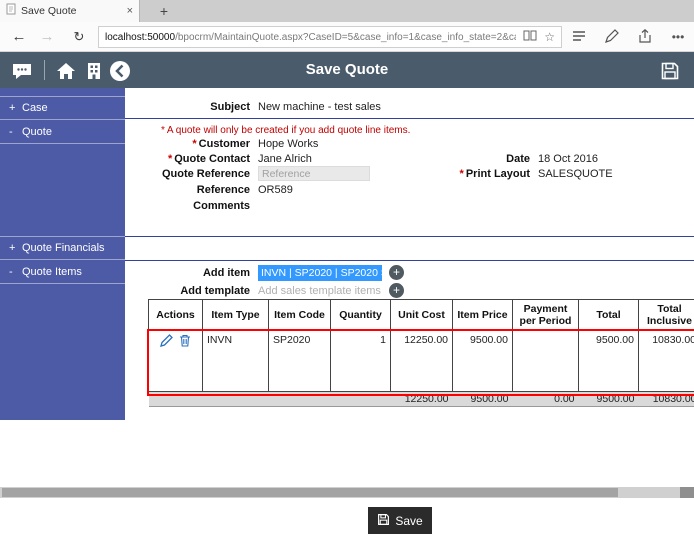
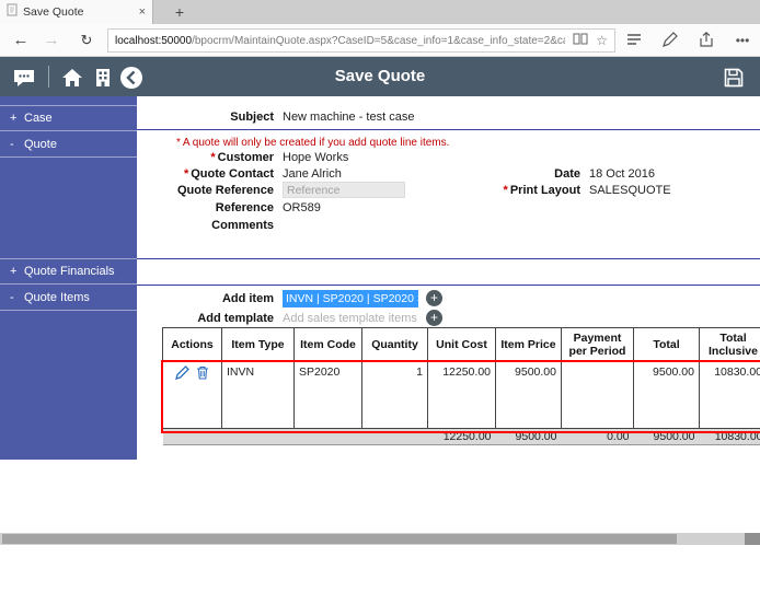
  Save Quote
  ×
  +
  ←
  →
  ↻
  localhost:50000
  /bpocrm/MaintainQuote.aspx?CaseID=5&case_info=1&case_info_state=2&c
  ☆
  •••
  Save Quote
  +
  Case
  -
  Quote
  +
  Quote Financials
  -
  Quote Items
  Subject
- New machine - test sales
+ New machine - test case
  * A quote will only be created if you add quote line items.
  * Customer
  Hope Works
  * Quote Contact
  Jane Alrich
  Date
  18 Oct 2016
  Quote Reference
  Reference
  * Print Layout
  SALESQUOTE
  Reference
  OR589
  Comments
  Add item
  INVN | SP2020 | SP2020
  +
  Add template
  Add sales template items
  +
  Actions	Item Type	Item Code	Quantity	Unit Cost	Item Price	Payment per Period	Total	Total Inclusive
  	INVN	SP2020	1	12250.00	9500.00		9500.00	10830.00
  				12250.00	9500.00	0.00	9500.00	10830.0
- Save
